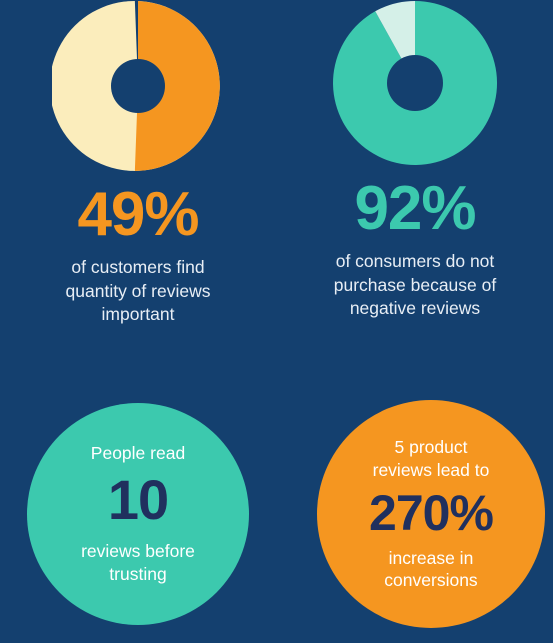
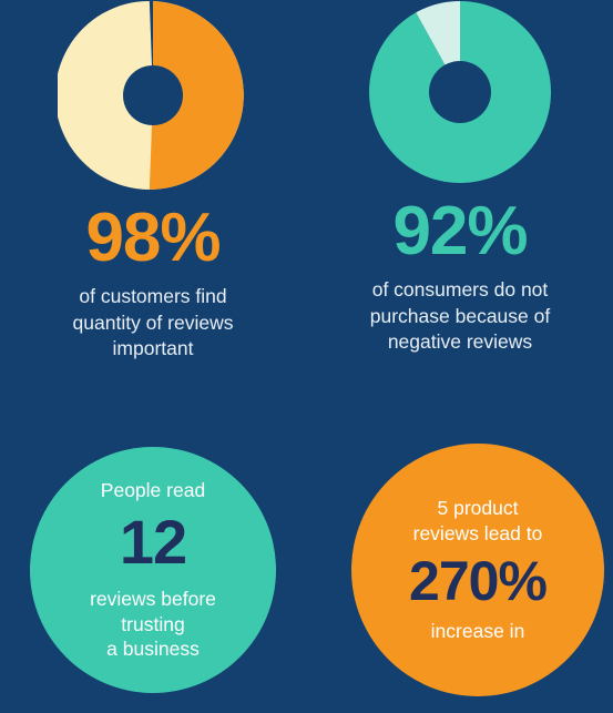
- 49%
+ 98%
  of customers find
  quantity of reviews
  important
  92%
  of consumers do not
  purchase because of
  negative reviews
  People read
- 10
+ 12
  reviews before
  trusting
+ a business
  5 product
  reviews lead to
  270%
  increase in
- conversions
